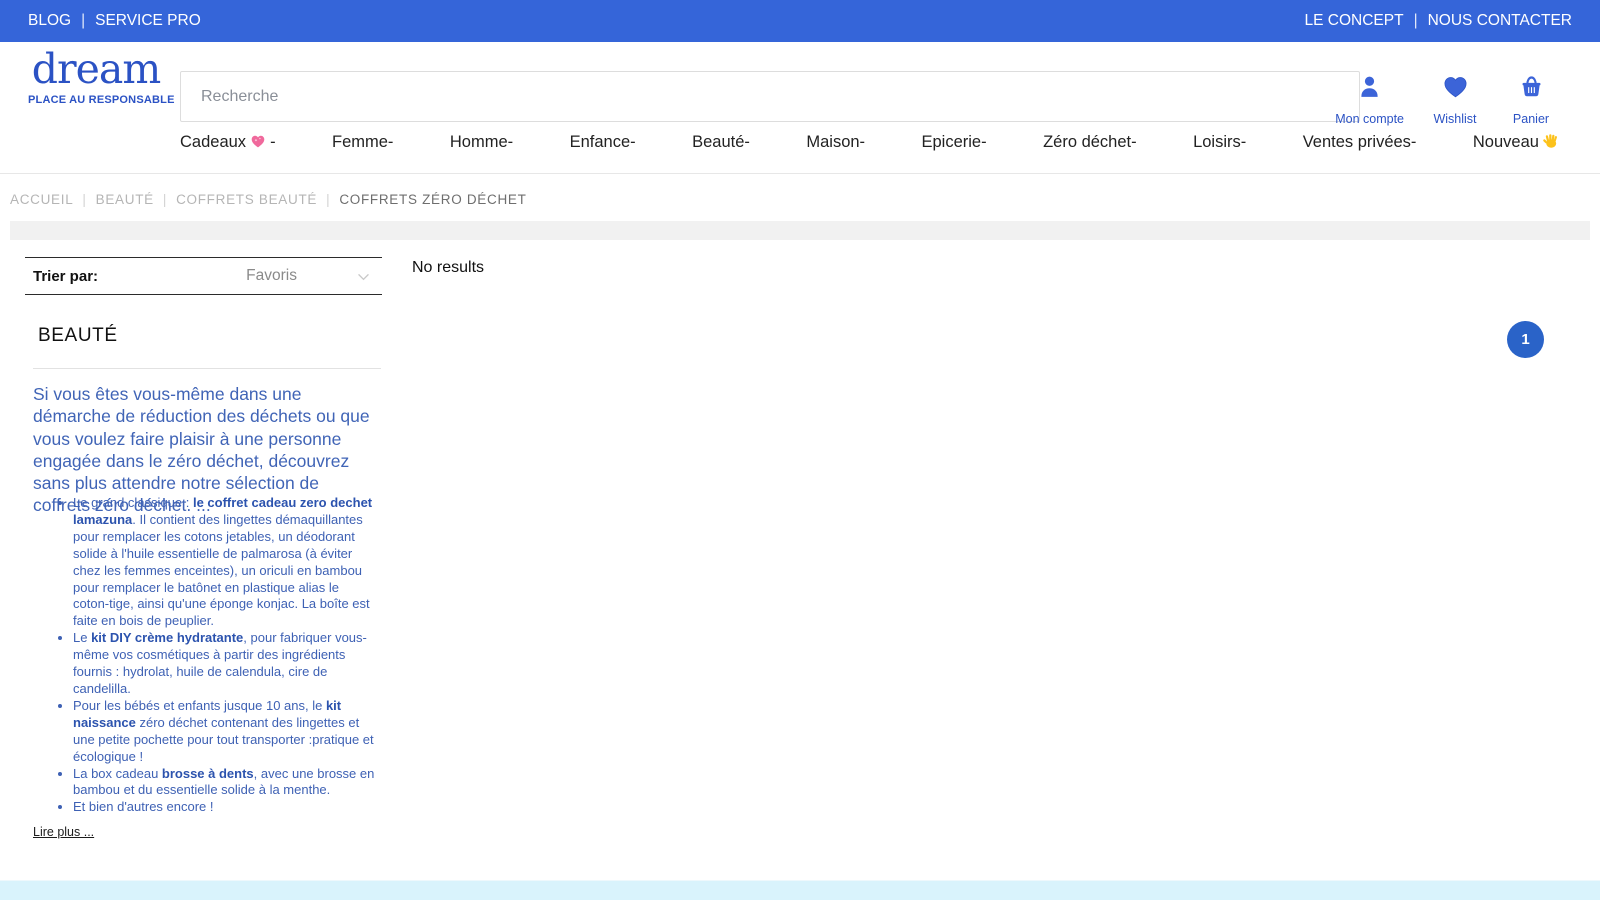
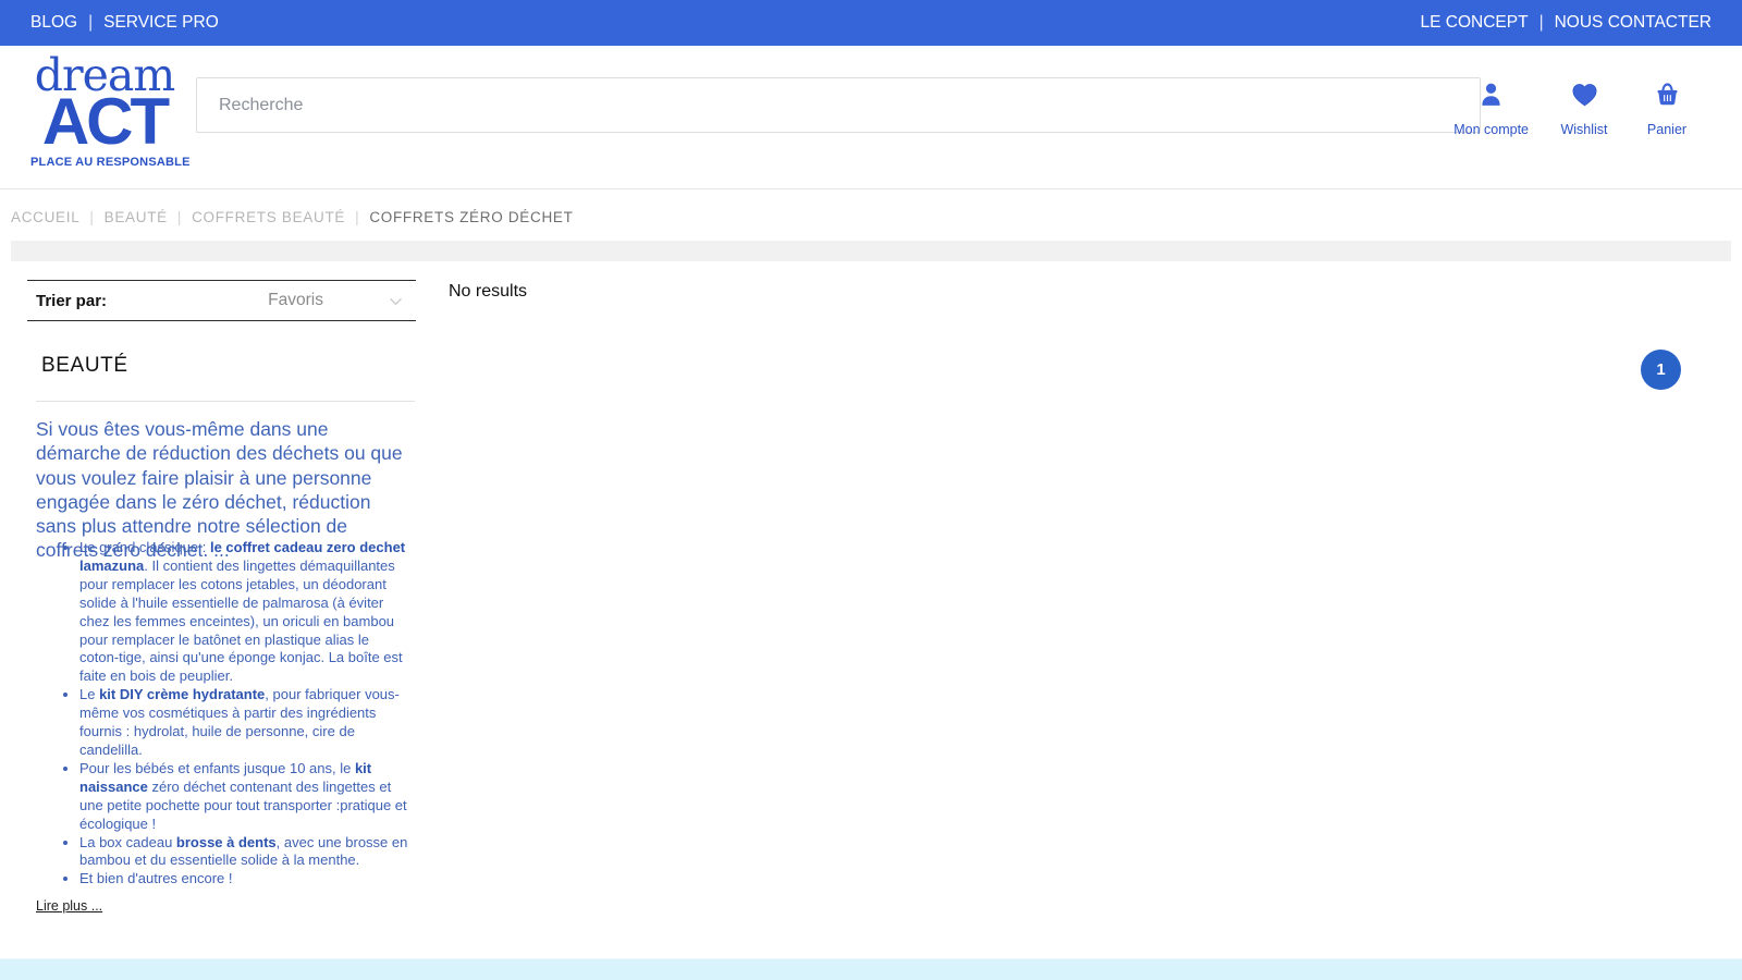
  BLOG
  |
  SERVICE PRO
  LE CONCEPT
  |
  NOUS CONTACTER
  dream
+ ACT
  PLACE AU RESPONSABLE
  Recherche
  Mon compte
  Wishlist
  Panier
- Cadeaux
- -
- Femme-
- Homme-
- Enfance-
- Beauté-
- Maison-
- Epicerie-
- Zéro déchet-
- Loisirs-
- Ventes privées-
- Nouveau
  ACCUEIL | BEAUTÉ | COFFRETS BEAUTÉ | COFFRETS ZÉRO DÉCHET
  Trier par:
  Favoris
  BEAUTÉ
- Si vous êtes vous-même dans une démarche de réduction des déchets ou que vous voulez faire plaisir à une personne engagée dans le zéro déchet, découvrez sans plus attendre notre sélection de coffrets zéro déchet. ...
+ Si vous êtes vous-même dans une démarche de réduction des déchets ou que vous voulez faire plaisir à une personne engagée dans le zéro déchet, réduction sans plus attendre notre sélection de coffrets zéro déchet. ...
  Le grand classique : le coffret cadeau zero dechet lamazuna. Il contient des lingettes démaquillantes pour remplacer les cotons jetables, un déodorant solide à l'huile essentielle de palmarosa (à éviter chez les femmes enceintes), un oriculi en bambou pour remplacer le batônet en plastique alias le coton-tige, ainsi qu'une éponge konjac. La boîte est faite en bois de peuplier.
- Le kit DIY crème hydratante, pour fabriquer vous-même vos cosmétiques à partir des ingrédients fournis : hydrolat, huile de calendula, cire de candelilla.
+ Le kit DIY crème hydratante, pour fabriquer vous-même vos cosmétiques à partir des ingrédients fournis : hydrolat, huile de personne, cire de candelilla.
  Pour les bébés et enfants jusque 10 ans, le kit naissance zéro déchet contenant des lingettes et une petite pochette pour tout transporter :pratique et écologique !
  La box cadeau brosse à dents, avec une brosse en bambou et du essentielle solide à la menthe.
  Et bien d'autres encore !
  Lire plus ...
  No results
  1
